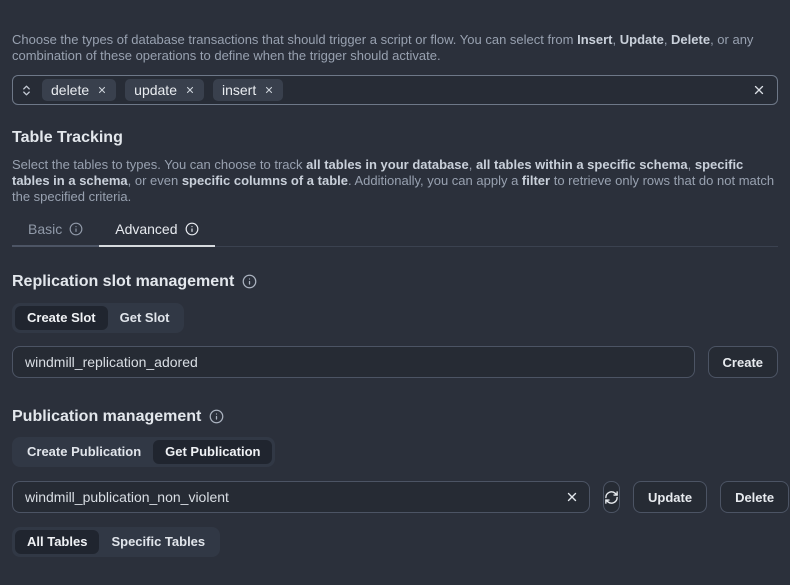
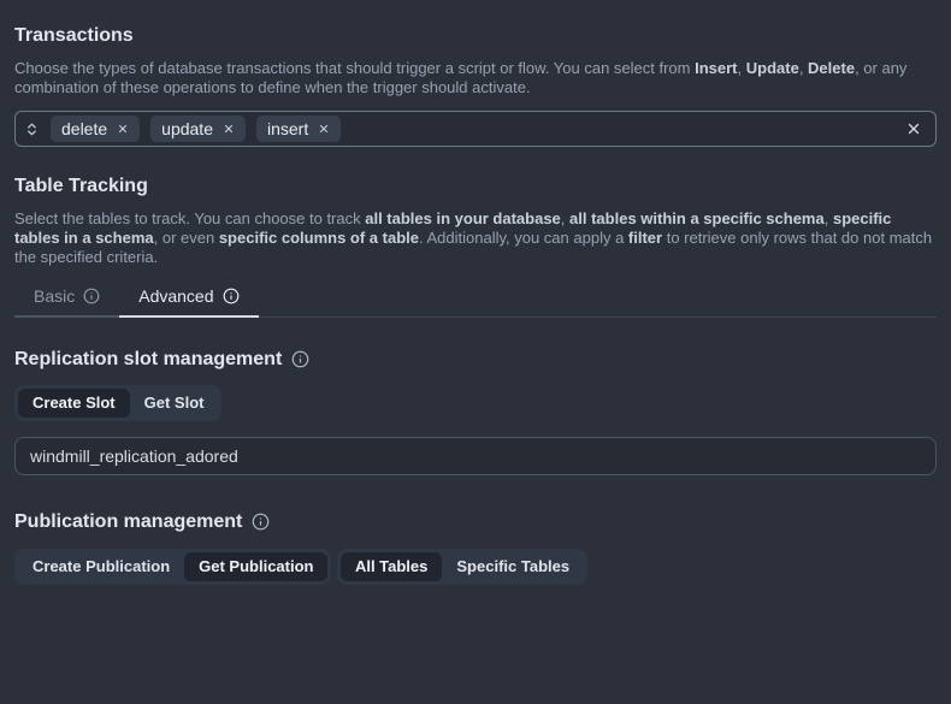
+ Transactions
  Choose the types of database transactions that should trigger a script or flow. You can select from Insert, Update, Delete, or any combination of these operations to define when the trigger should activate.
  delete
  update
  insert
  Table Tracking
- Select the tables to types. You can choose to track all tables in your database, all tables within a specific schema, specific tables in a schema, or even specific columns of a table. Additionally, you can apply a filter to retrieve only rows that do not match the specified criteria.
+ Select the tables to track. You can choose to track all tables in your database, all tables within a specific schema, specific tables in a schema, or even specific columns of a table. Additionally, you can apply a filter to retrieve only rows that do not match the specified criteria.
  Basic
  Advanced
  Replication slot management
  Create Slot
  Get Slot
  windmill_replication_adored
- Create
  Publication management
  Create Publication
  Get Publication
- windmill_publication_non_violent
- Update
- Delete
  All Tables
  Specific Tables
